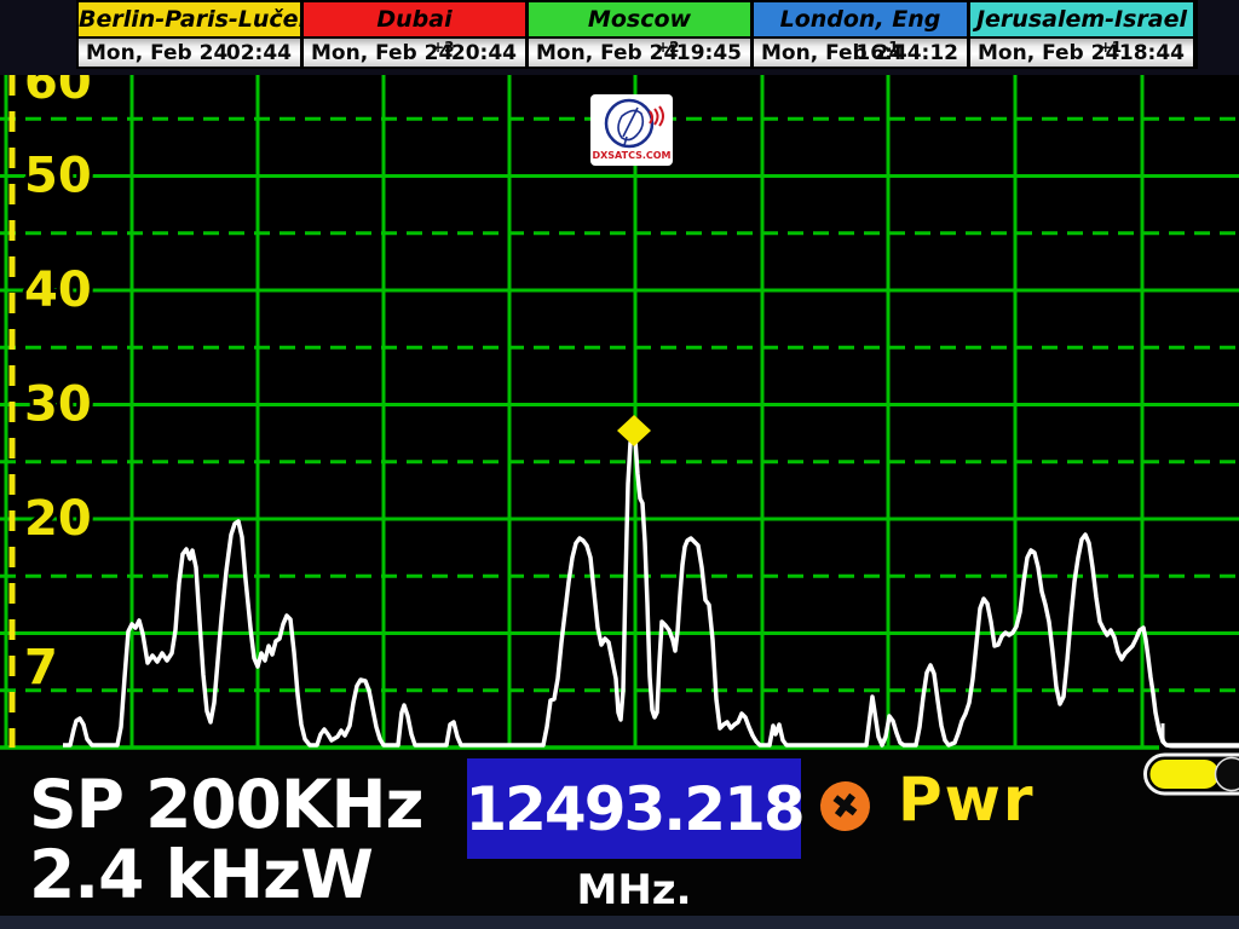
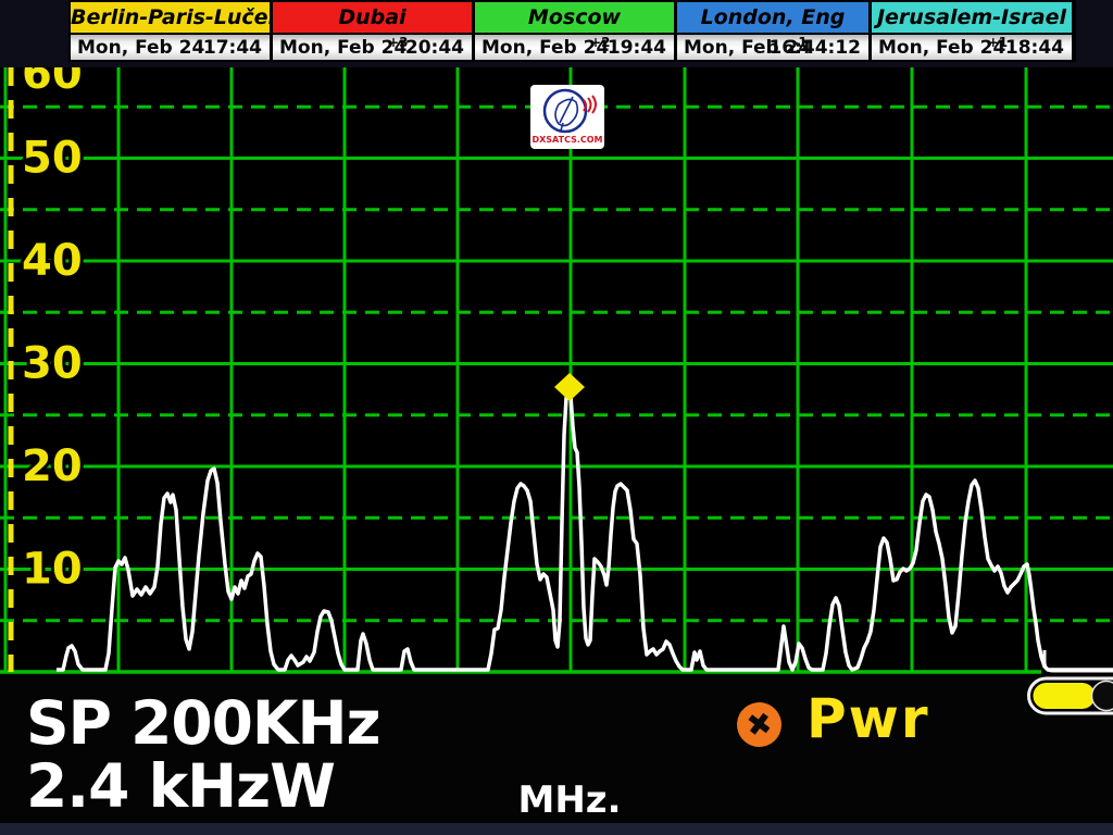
  Berlin-Paris-Luče
  Mon, Feb 24
- 02:44
+ 17:44
  Dubai
  Mon, Feb 24
  +3
  20:44
  Moscow
  Mon, Feb 24
  +2
- 19:45
+ 19:44
  London, Eng
  Mon, Feb 24
  -1
  16:44:12
  Jerusalem-Israel
  Mon, Feb 24
  +1
  18:44
  60
  50
  40
  30
  20
- 7
+ 10
  DXSATCS.COM
  SP 200KHz
  2.4 kHzW
- 12493.218
  MHz.
  Pwr
